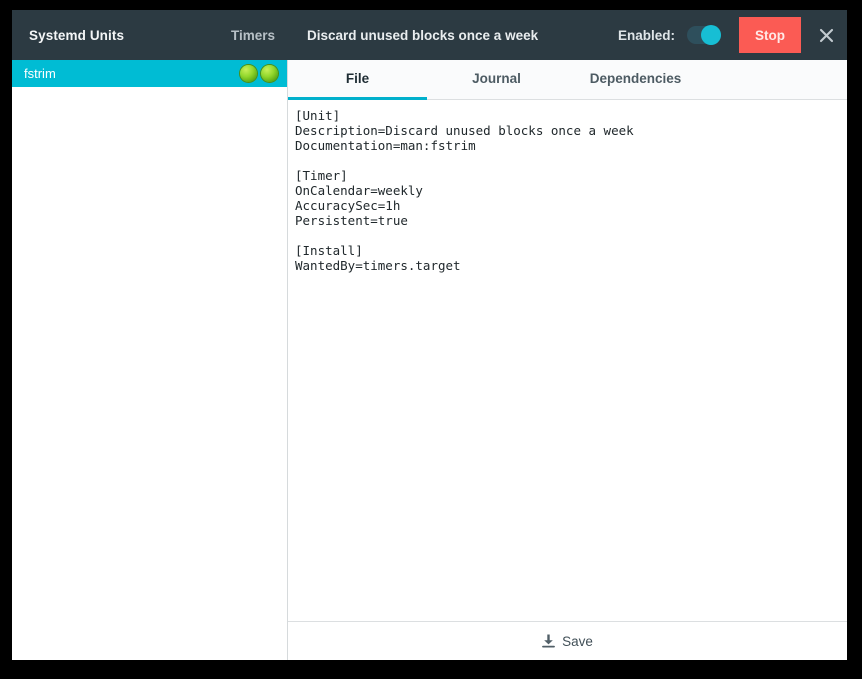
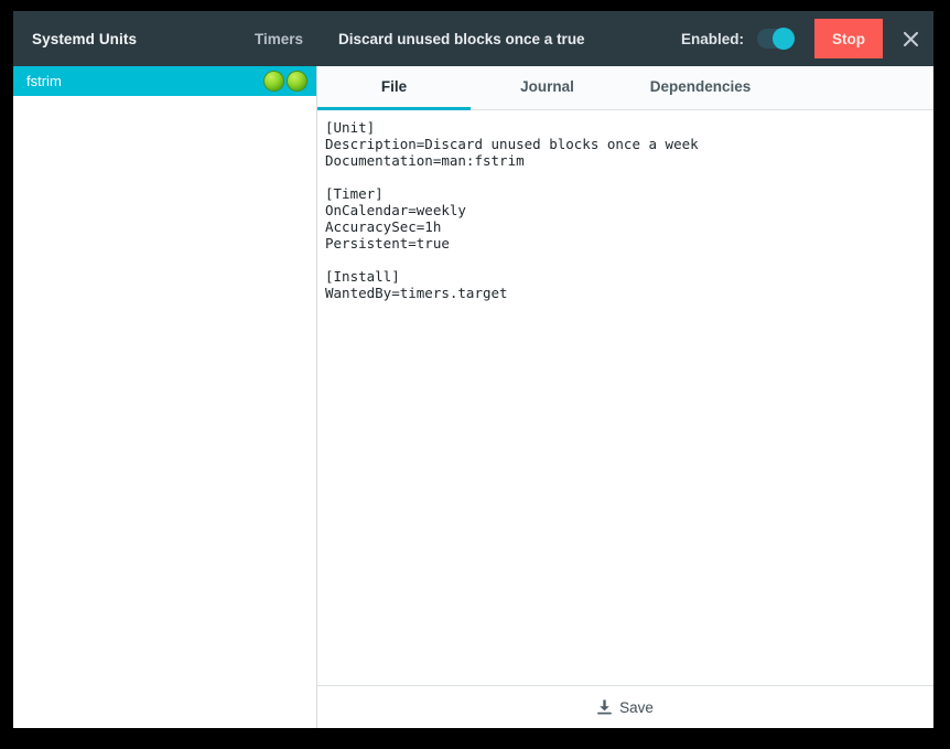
  Systemd Units
  Timers
- Discard unused blocks once a week
+ Discard unused blocks once a true
  Enabled:
  Stop
  fstrim
  File
  Journal
  Dependencies
  [Unit]
  Description=Discard unused blocks once a week
  Documentation=man:fstrim
  [Timer]
  OnCalendar=weekly
  AccuracySec=1h
  Persistent=true
  [Install]
  WantedBy=timers.target
  Save
